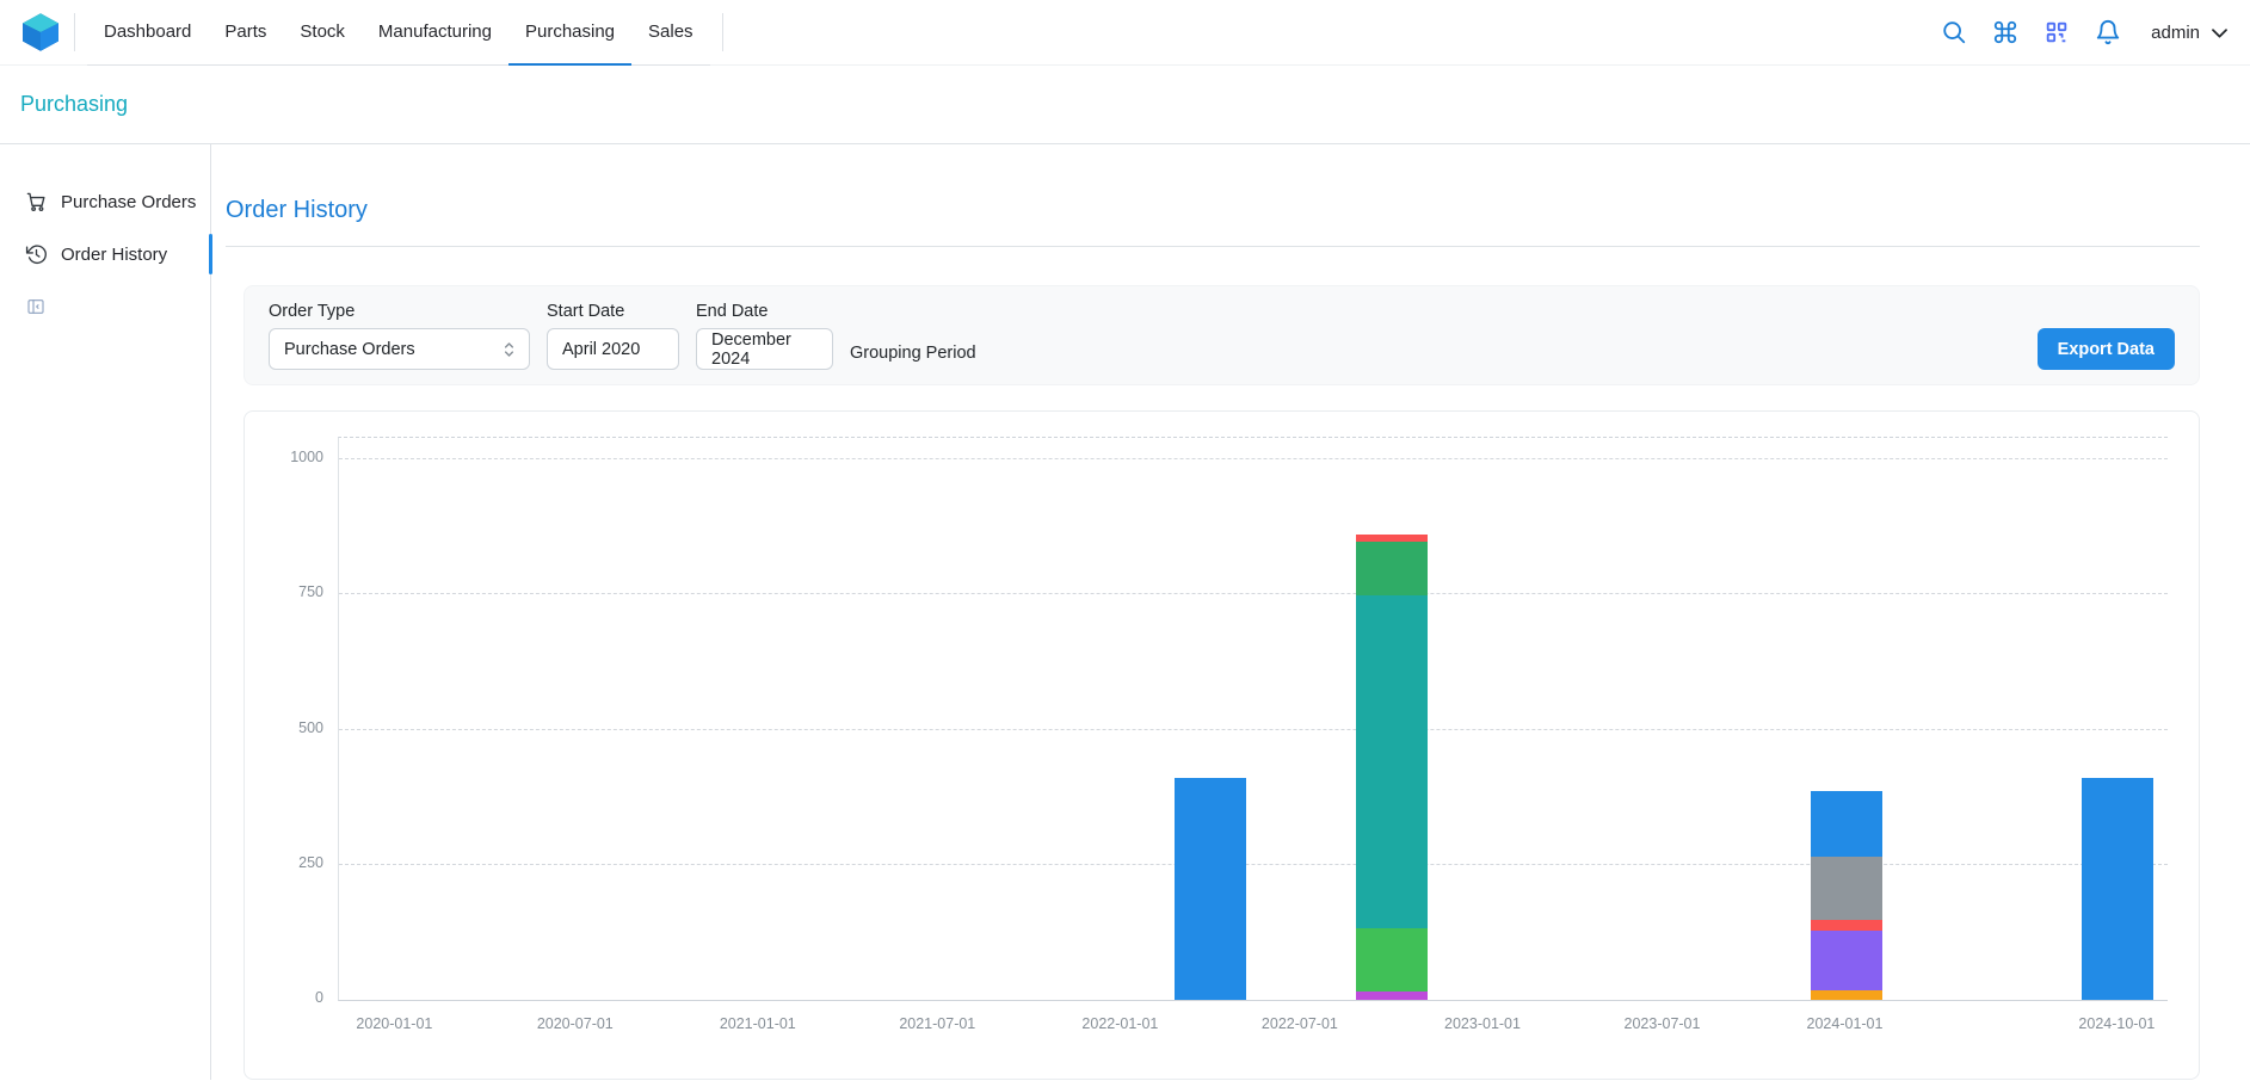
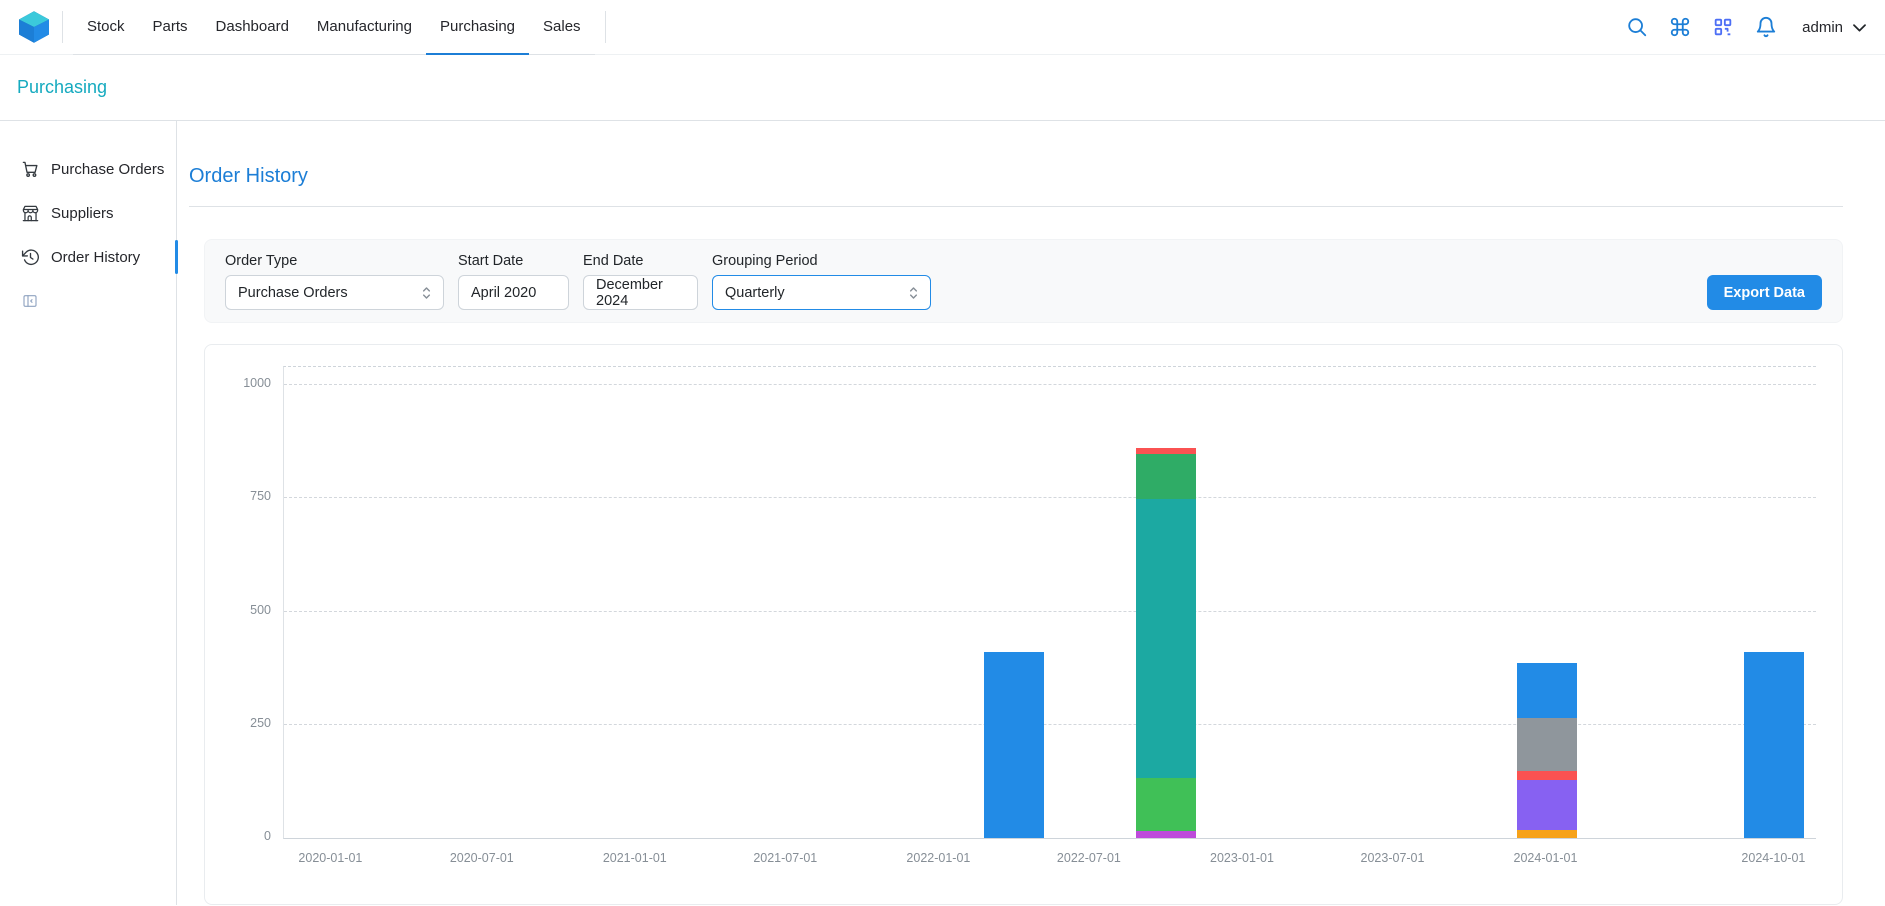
- Dashboard
+ Stock
  Parts
- Stock
+ Dashboard
  Manufacturing
  Purchasing
  Sales
  admin
  Purchasing
  Purchase Orders
+ Suppliers
  Order History
  Order History
  Order Type
  Purchase Orders
  Start Date
  April 2020
  End Date
  December 2024
  Grouping Period
+ Quarterly
  Export Data
  0
  250
  500
  750
  1000
  2020-01-01
  2020-07-01
  2021-01-01
  2021-07-01
  2022-01-01
  2022-07-01
  2023-01-01
  2023-07-01
  2024-01-01
  2024-10-01
